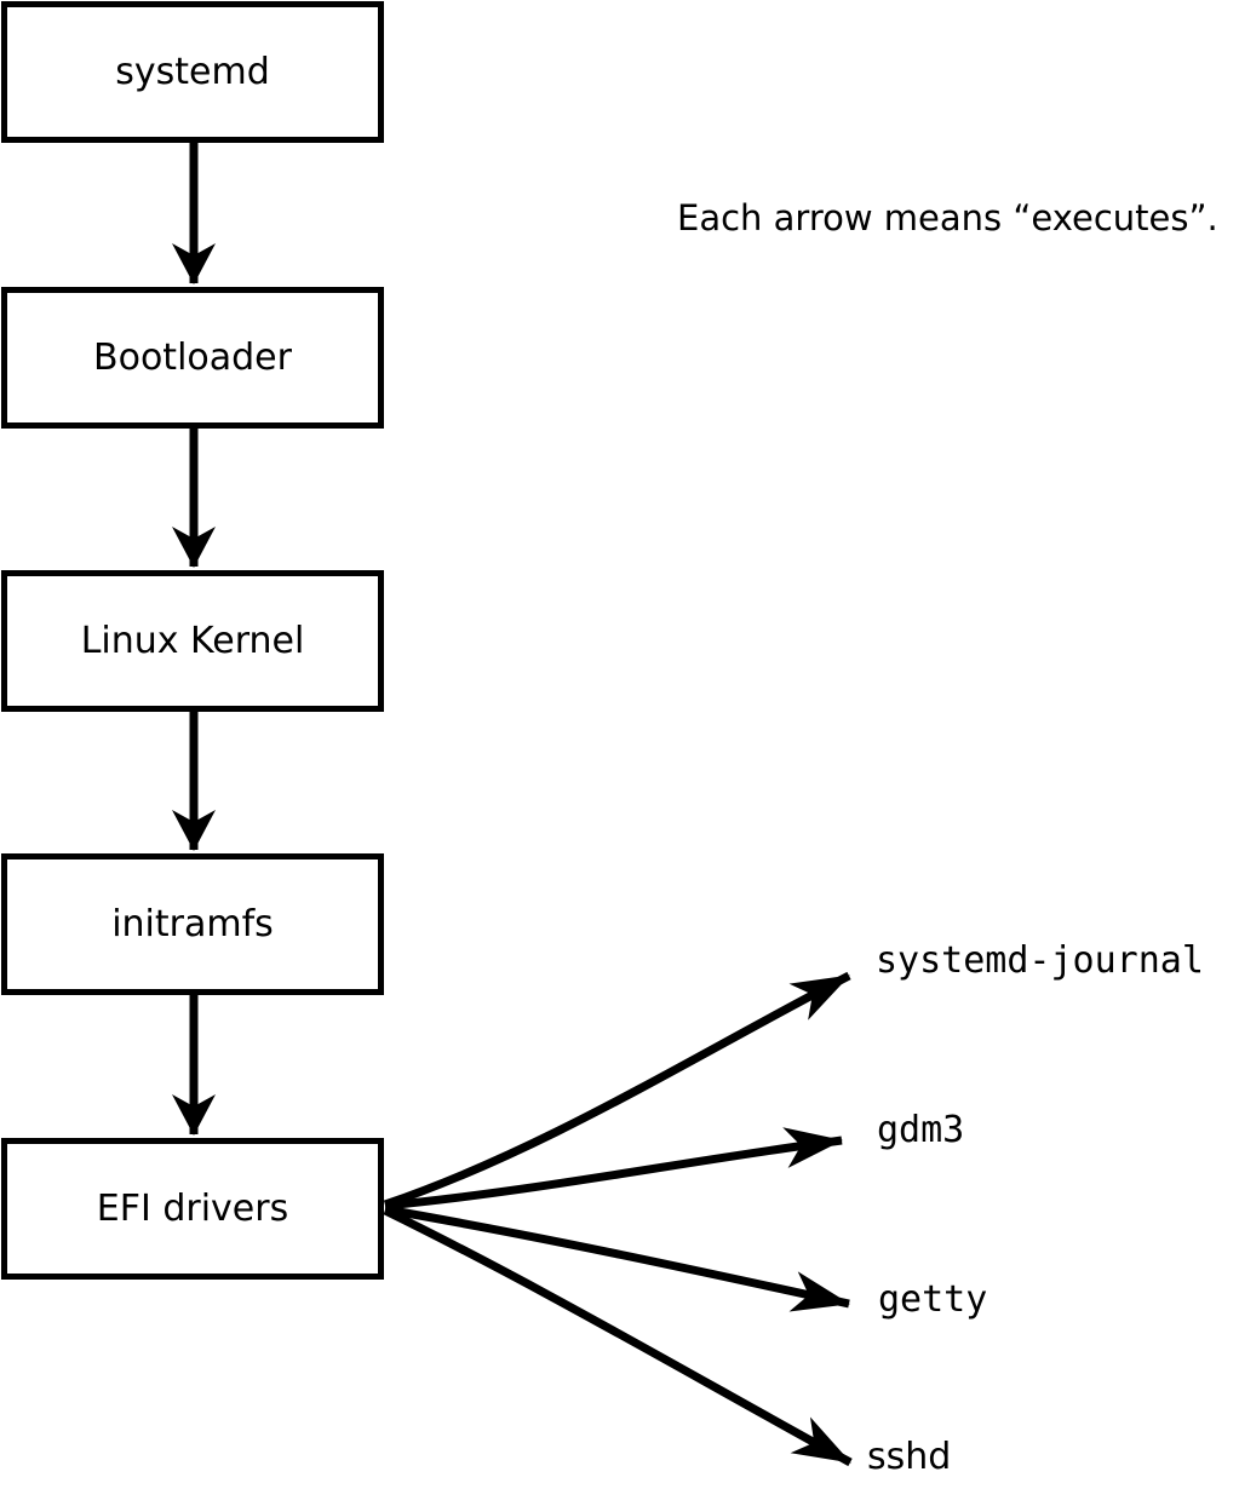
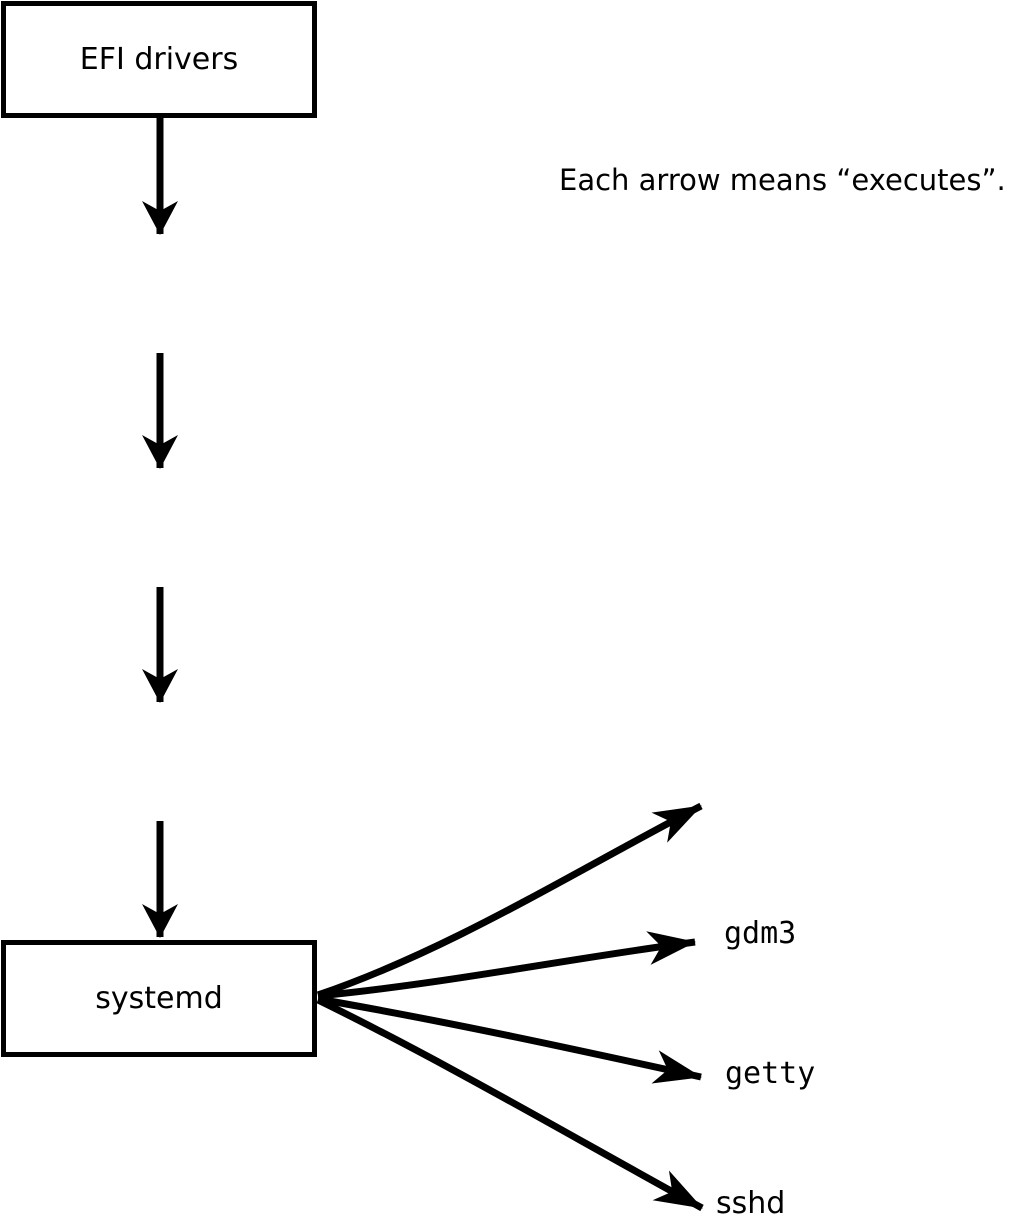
- systemd
+ EFI drivers
- Bootloader
- Linux Kernel
- initramfs
- EFI drivers
+ systemd
  Each arrow means “executes”.
- systemd-journal
  gdm3
  getty
  sshd
